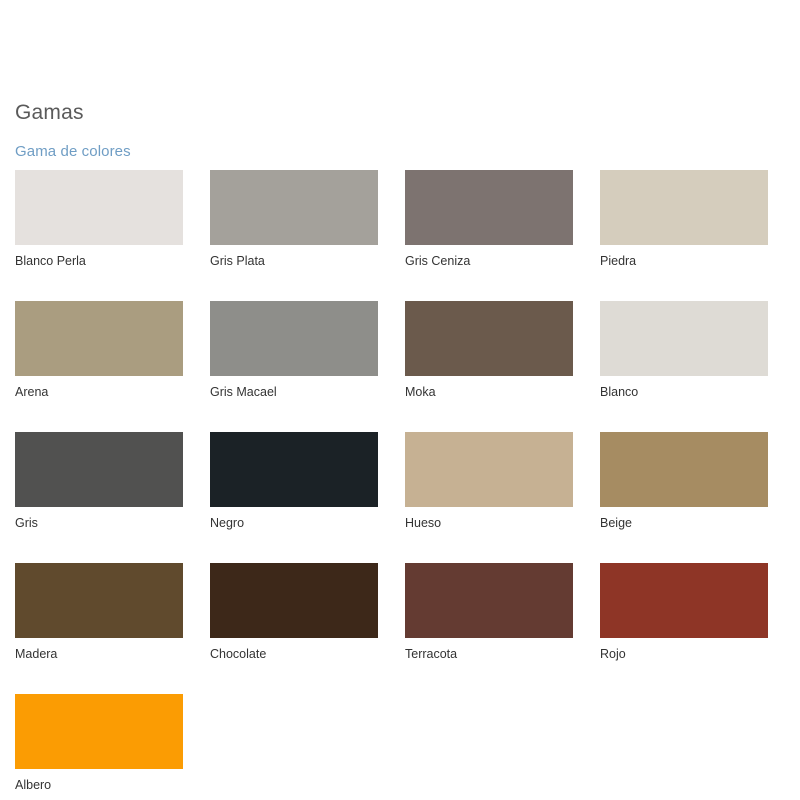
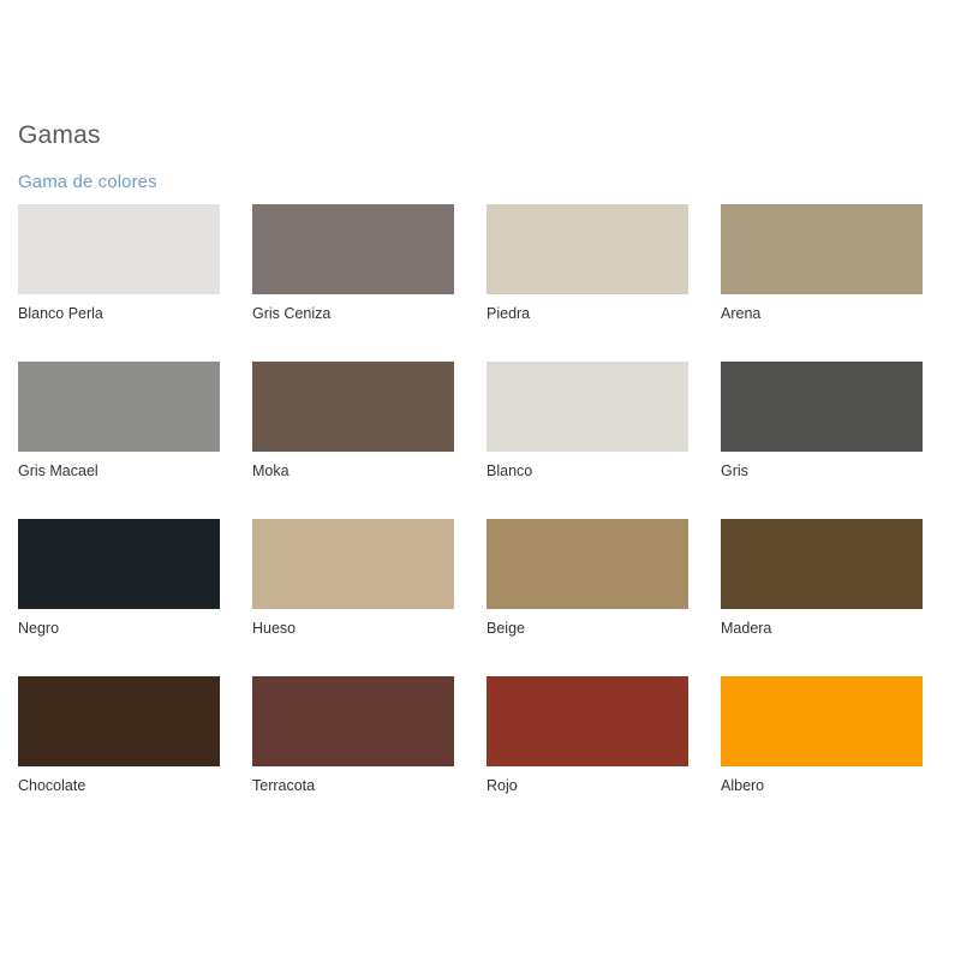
  Gamas
  Gama de colores
  Blanco Perla
- Gris Plata
  Gris Ceniza
  Piedra
  Arena
  Gris Macael
  Moka
  Blanco
  Gris
  Negro
  Hueso
  Beige
  Madera
  Chocolate
  Terracota
  Rojo
  Albero
